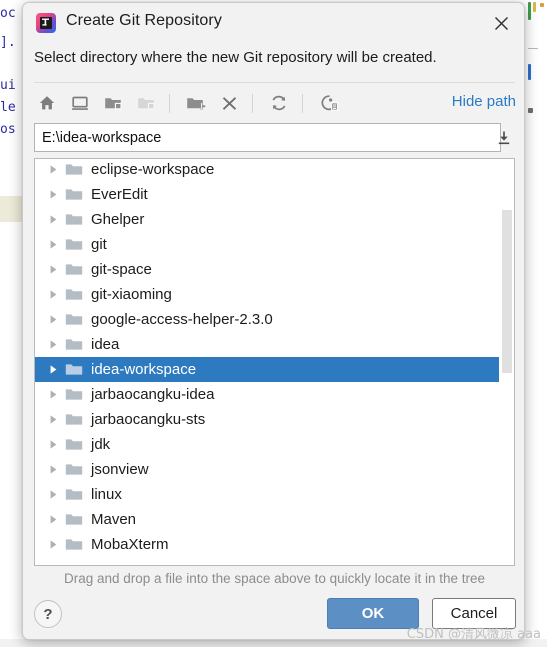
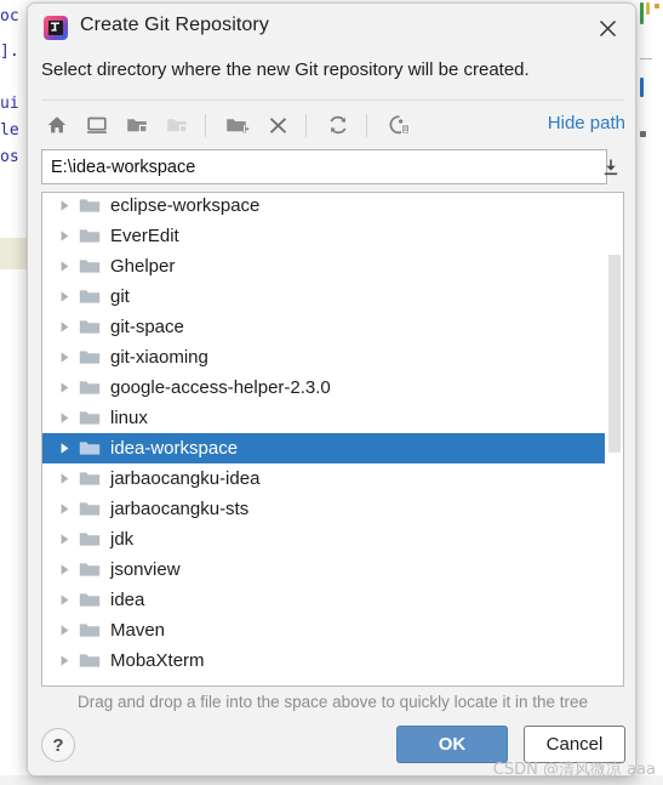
  oc
  ].
  ui
  le
  os
  Create Git Repository
  Select directory where the new Git repository will be created.
  Hide path
  E:\idea-workspace
  eclipse-workspace
  EverEdit
  Ghelper
  git
  git-space
  git-xiaoming
  google-access-helper-2.3.0
- idea
+ linux
  idea-workspace
  jarbaocangku-idea
  jarbaocangku-sts
  jdk
  jsonview
- linux
+ idea
  Maven
  MobaXterm
  Drag and drop a file into the space above to quickly locate it in the tree
  ?
  OK
  Cancel
  CSDN @清风微凉 aaa
